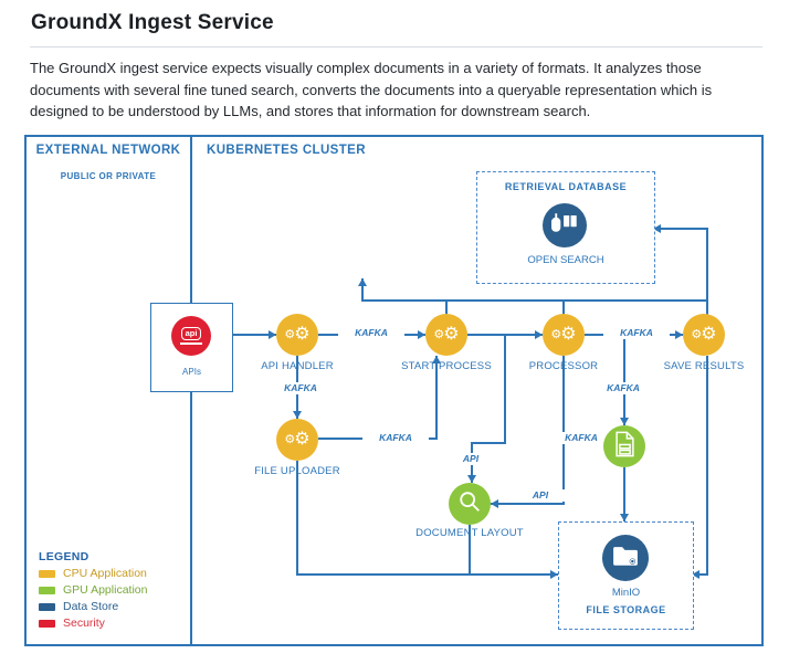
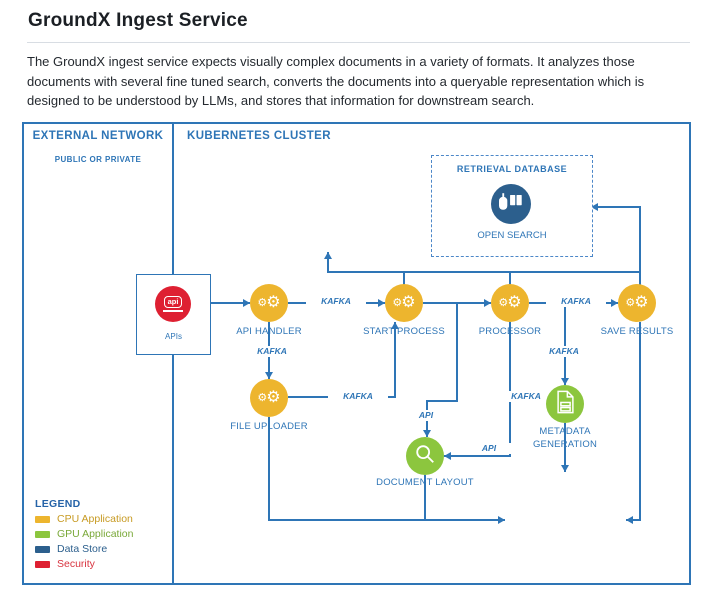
  GroundX Ingest Service
  The GroundX ingest service expects visually complex documents in a variety of formats. It analyzes those documents with several fine tuned search, converts the documents into a queryable representation which is designed to be understood by LLMs, and stores that information for downstream search.
  EXTERNAL NETWORK
  PUBLIC OR PRIVATE
  KUBERNETES CLUSTER
  KAFKA
  KAFKA
  KAFKA
  KAFKA
  KAFKA
  KAFKA
  API
  API
  RETRIEVAL DATABASE
  OPEN SEARCH
- MinIO
- FILE STORAGE
  api
  APIs
  ⚙
  ⚙
  API HANDLER
  ⚙
  ⚙
  START PROCESS
  ⚙
  ⚙
  PROCESSOR
  ⚙
  ⚙
  SAVE RESULTS
  ⚙
  ⚙
  FILE UPLOADER
+ METADATA
+ GENERATION
  DOCUMENT LAYOUT
  LEGEND
  CPU Application
  GPU Application
  Data Store
  Security
